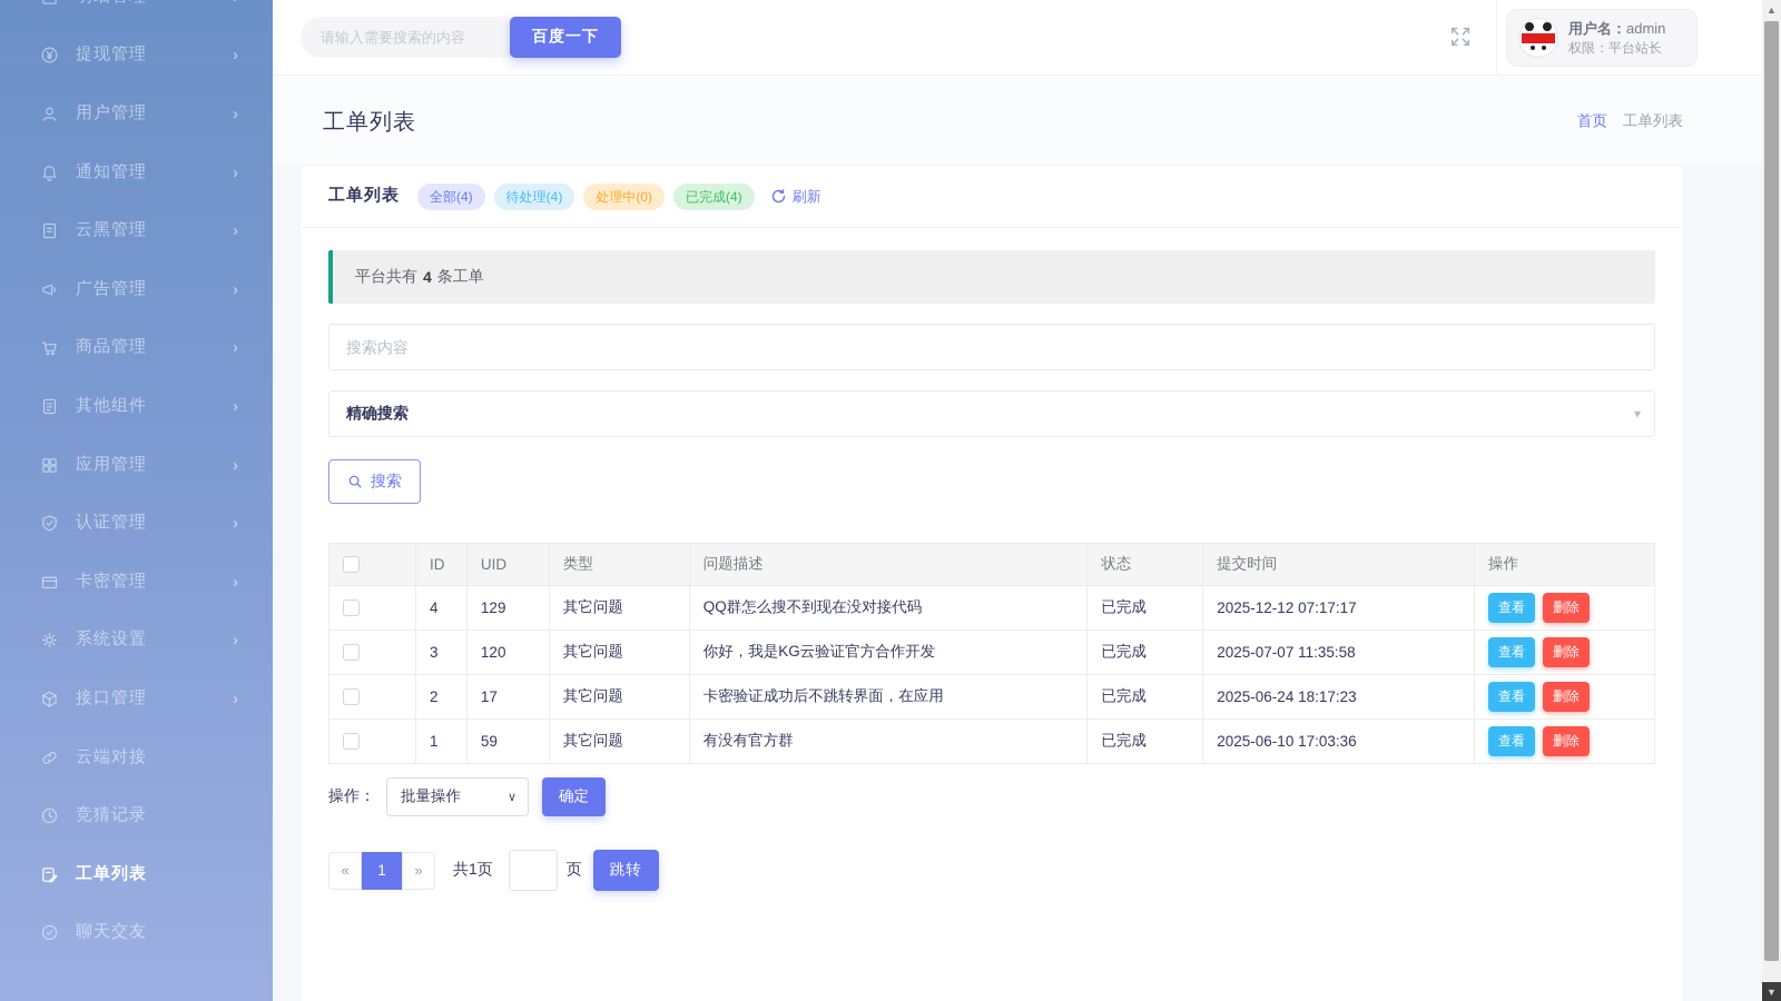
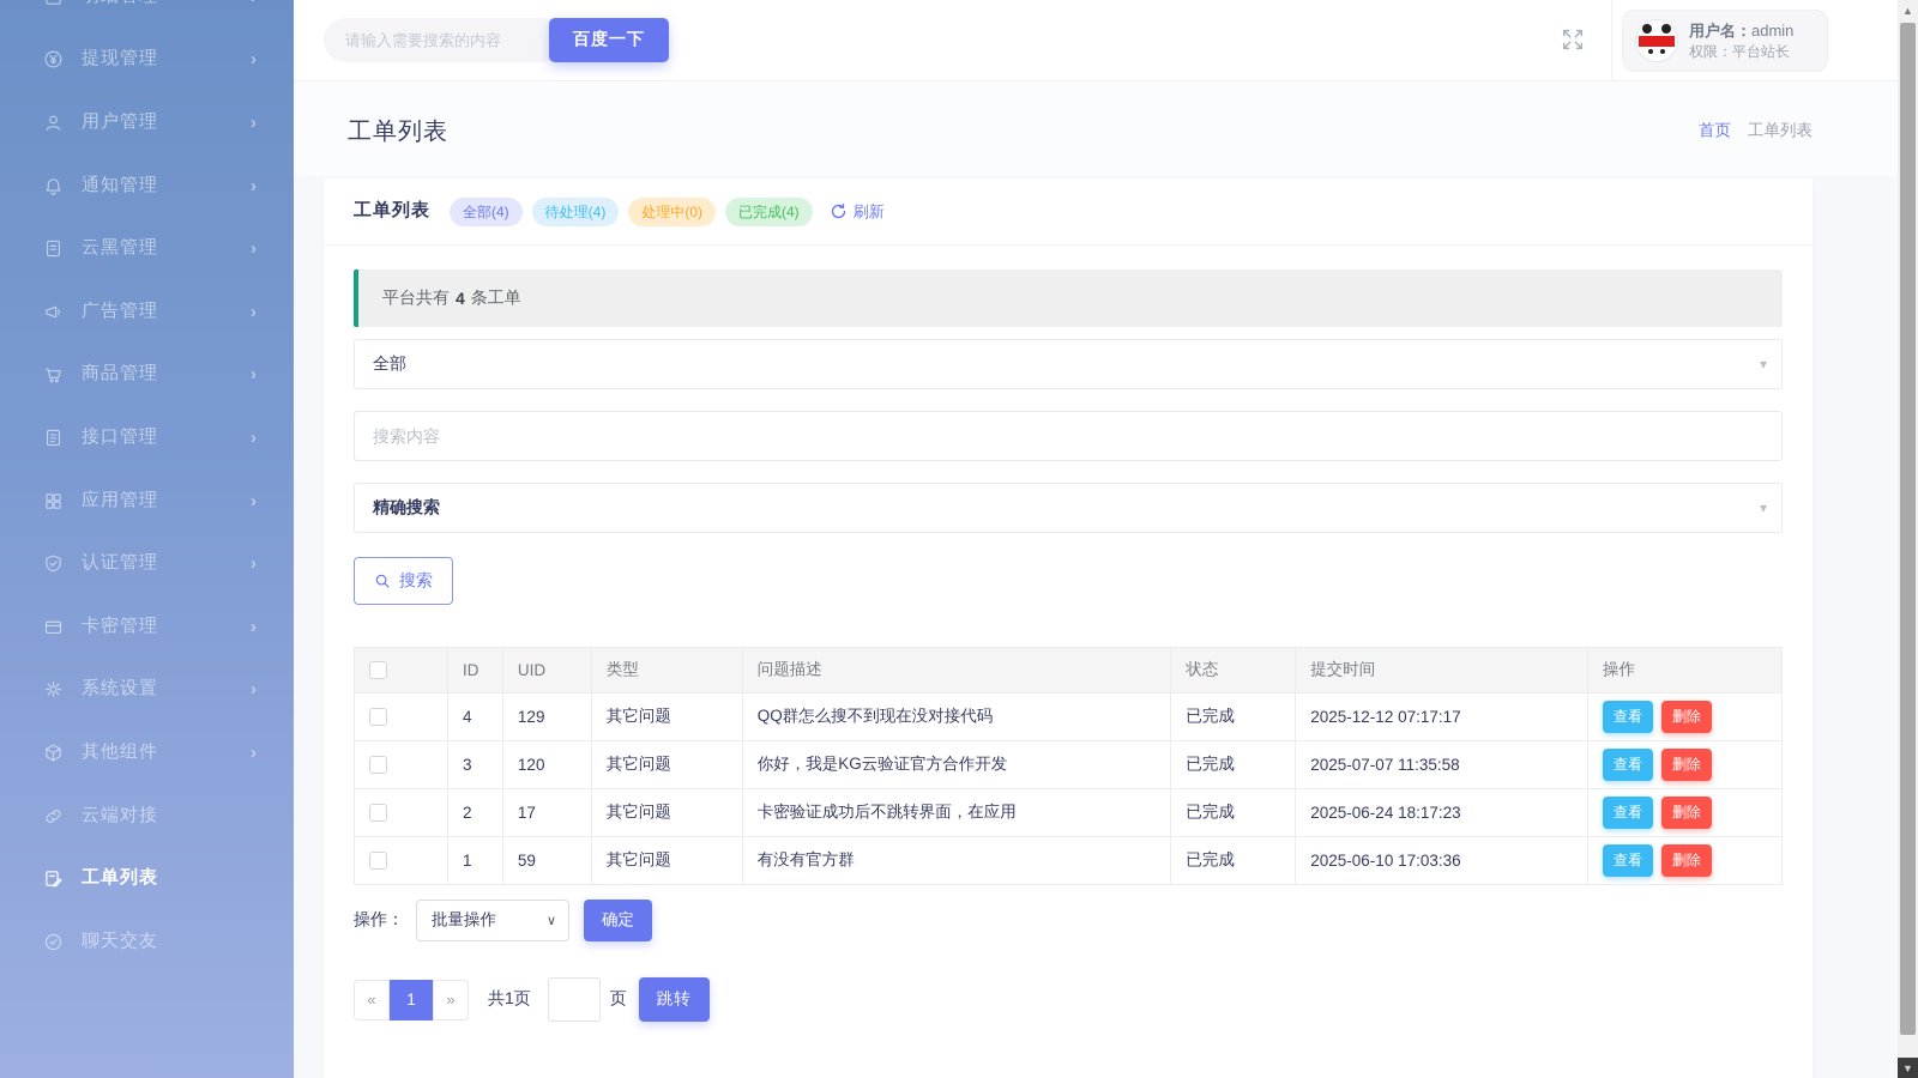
  提现管理
  ›
  用户管理
  ›
  通知管理
  ›
  云黑管理
  ›
  广告管理
  ›
  商品管理
  ›
- 其他组件
+ 接口管理
  ›
  应用管理
  ›
  认证管理
  ›
  卡密管理
  ›
  系统设置
  ›
- 接口管理
+ 其他组件
  ›
  云端对接
- 竞猜记录
  工单列表
  聊天交友
  请输入需要搜索的内容
  百度一下
  用户名：admin
  权限：平台站长
  工单列表
  首页 工单列表
  工单列表
  全部(4) 待处理(4) 处理中(0) 已完成(4)
  刷新
  平台共有
  4
  条工单
+ 全部
  搜索内容
  精确搜索
  搜索
  	ID	UID	类型	问题描述	状态	提交时间	操作
  	4	129	其它问题	QQ群怎么搜不到现在没对接代码	已完成	2025-12-12 07:17:17	查看 删除
  	3	120	其它问题	你好，我是KG云验证官方合作开发	已完成	2025-07-07 11:35:58	查看 删除
  	2	17	其它问题	卡密验证成功后不跳转界面，在应用	已完成	2025-06-24 18:17:23	查看 删除
  	1	59	其它问题	有没有官方群	已完成	2025-06-10 17:03:36	查看 删除
  操作：
  批量操作
  确定
  «
  1
  »
  共1页
  页
  跳转
  ▲
  ▼
